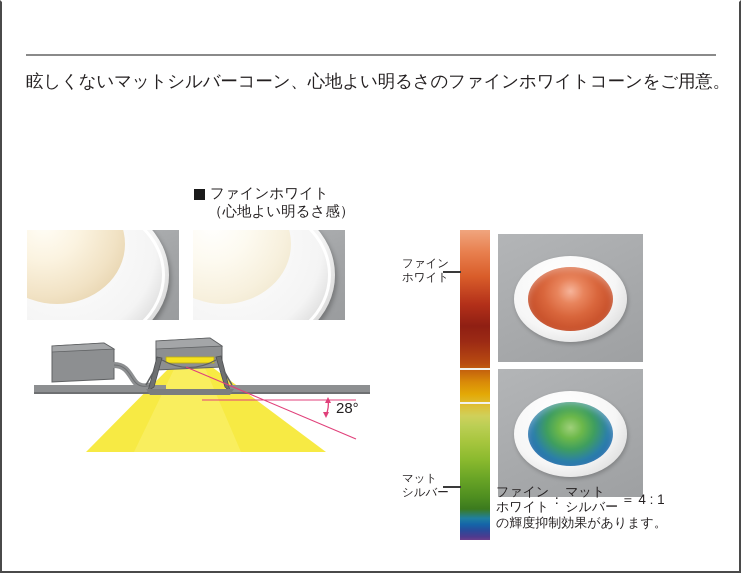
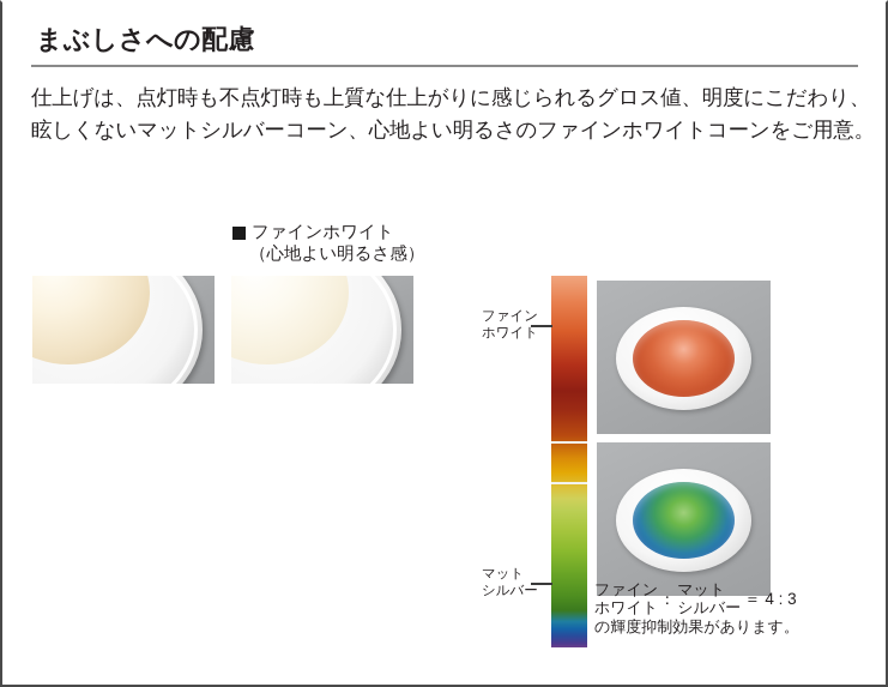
+ まぶしさへの配慮
+ 仕上げは、点灯時も不点灯時も上質な仕上がりに感じられるグロス値、明度にこだわり、
  眩しくないマットシルバーコーン、心地よい明るさのファインホワイトコーンをご用意。
  ファインホワイト
  （心地よい明るさ感）
- 28°
  ファイン
  ホワイト
  マット
  シルバー
  ファイン
  ホワイト
  ：
  マット
  シルバー
- ＝ 4 : 1
+ ＝ 4 : 3
  の輝度抑制効果があります。
